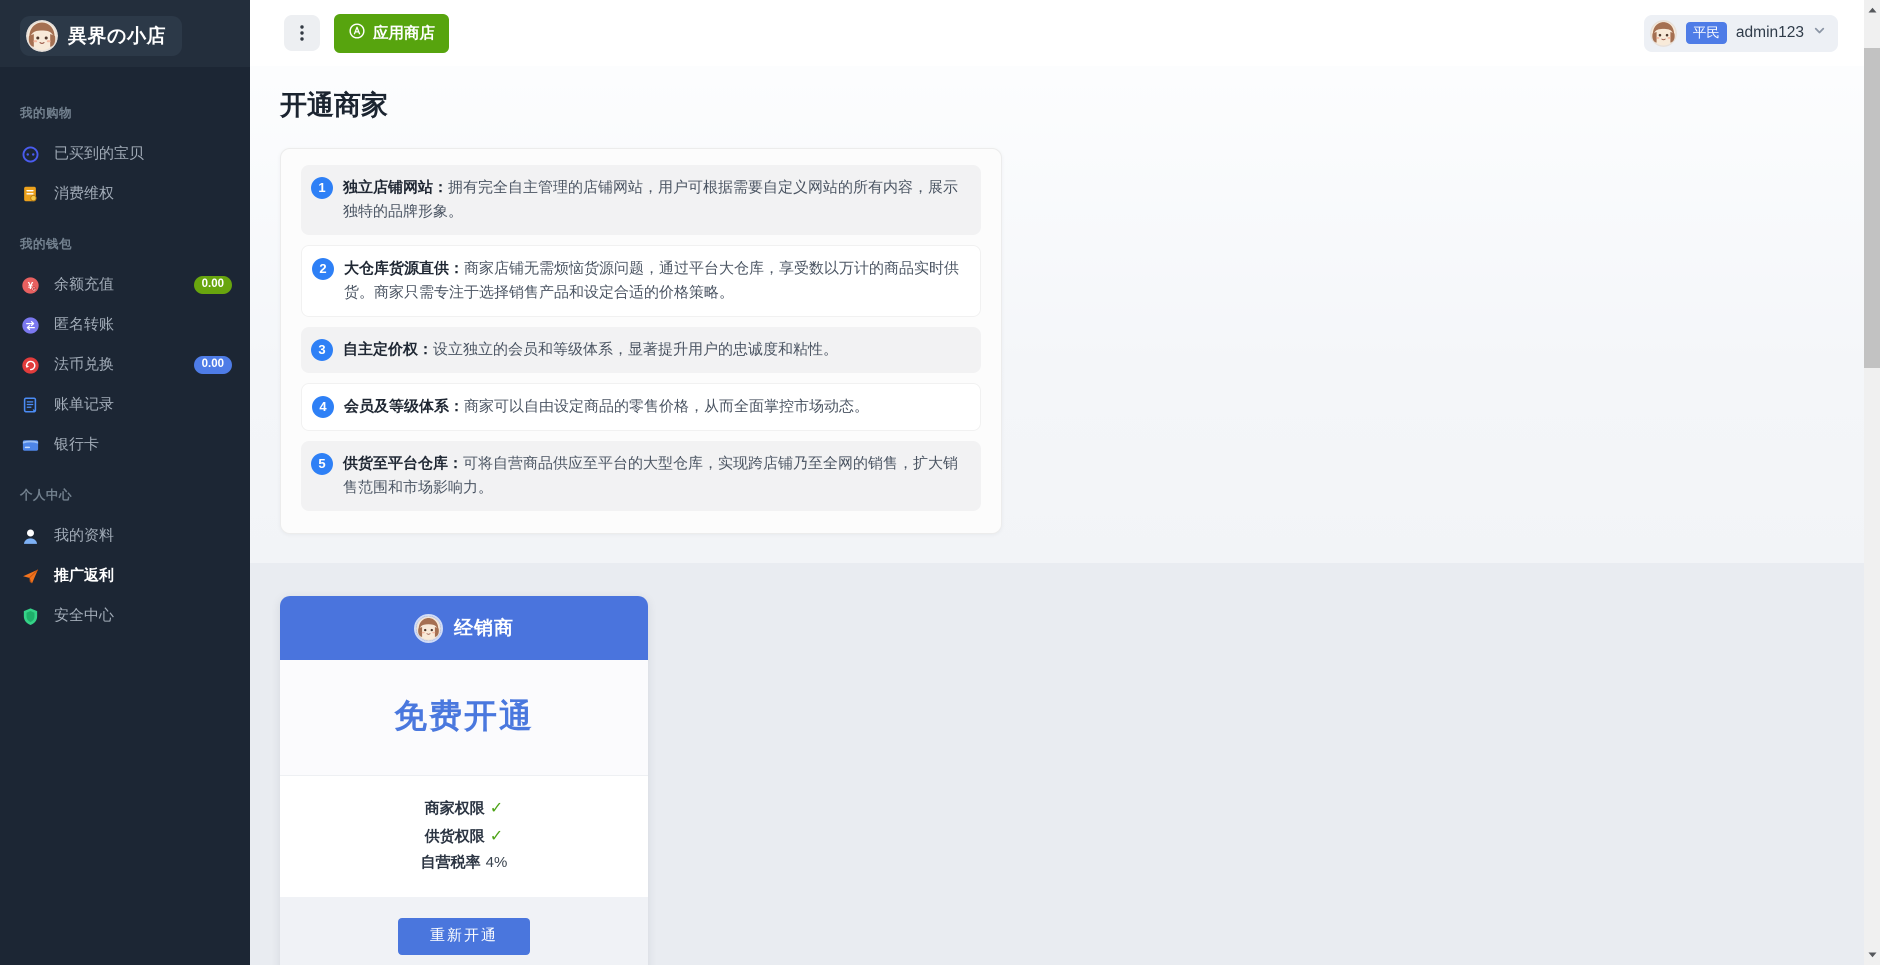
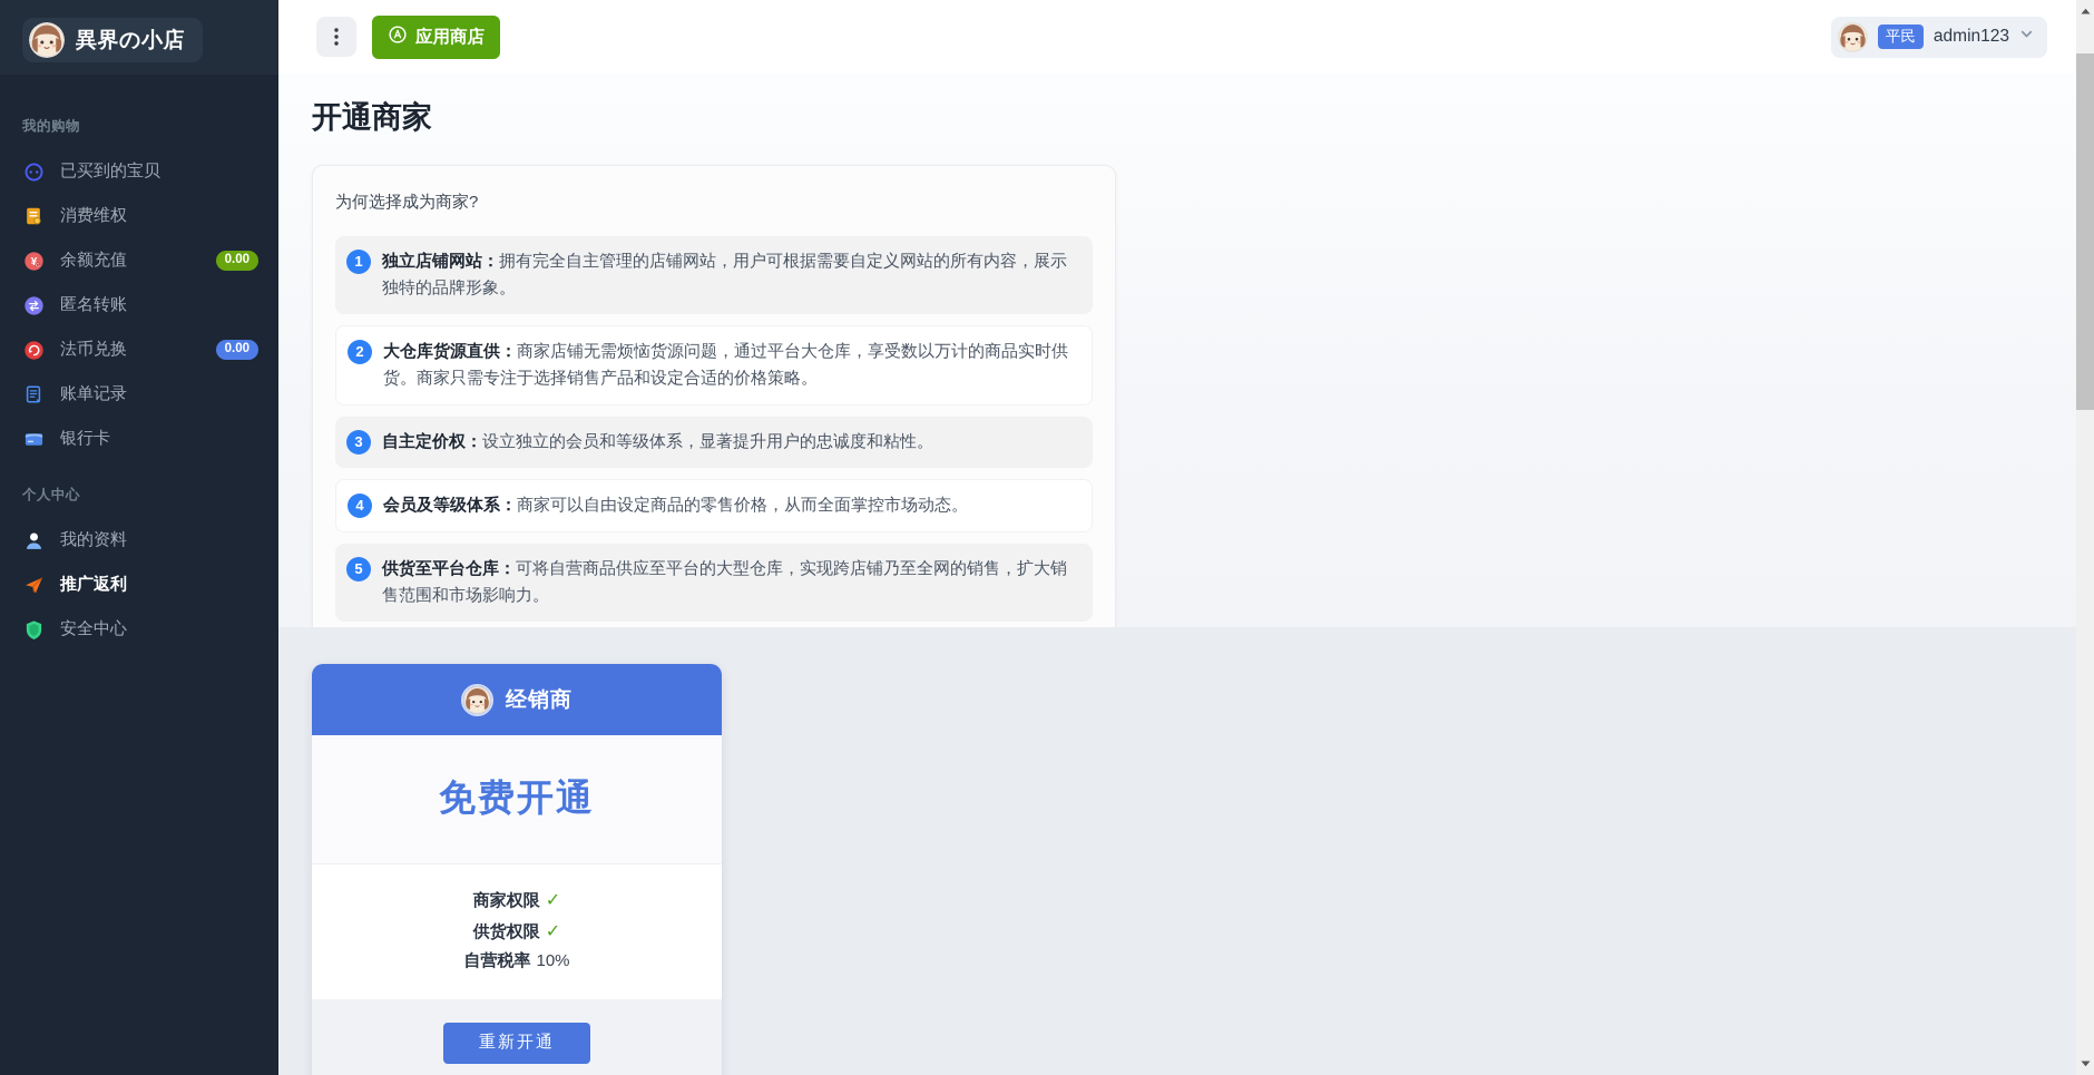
  異界の小店
  我的购物
  已买到的宝贝
  消费维权
- 我的钱包
  ¥
  余额充值
  0.00
  匿名转账
  法币兑换
  0.00
  账单记录
  银行卡
  个人中心
  我的资料
  推广返利
  安全中心
  应用商店
  平民
  admin123
  开通商家
+ 为何选择成为商家?
  1
  独立店铺网站：拥有完全自主管理的店铺网站，用户可根据需要自定义网站的所有内容，展示独特的品牌形象。
  2
  大仓库货源直供：商家店铺无需烦恼货源问题，通过平台大仓库，享受数以万计的商品实时供货。商家只需专注于选择销售产品和设定合适的价格策略。
  3
  自主定价权：设立独立的会员和等级体系，显著提升用户的忠诚度和粘性。
  4
  会员及等级体系：商家可以自由设定商品的零售价格，从而全面掌控市场动态。
  5
  供货至平台仓库：可将自营商品供应至平台的大型仓库，实现跨店铺乃至全网的销售，扩大销售范围和市场影响力。
  经销商
  免费开通
  商家权限 ✓
  供货权限 ✓
- 自营税率 4%
+ 自营税率 10%
  重新开通
